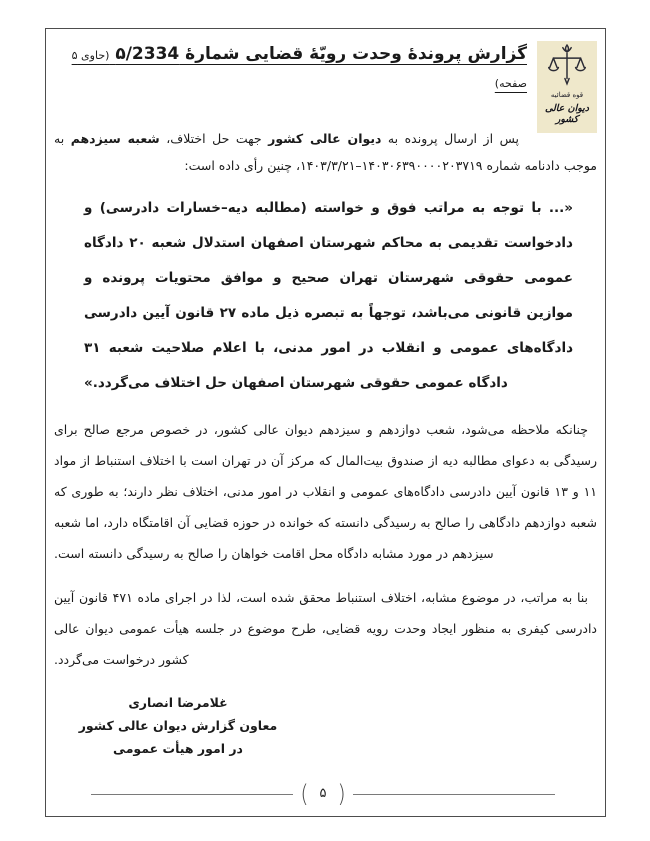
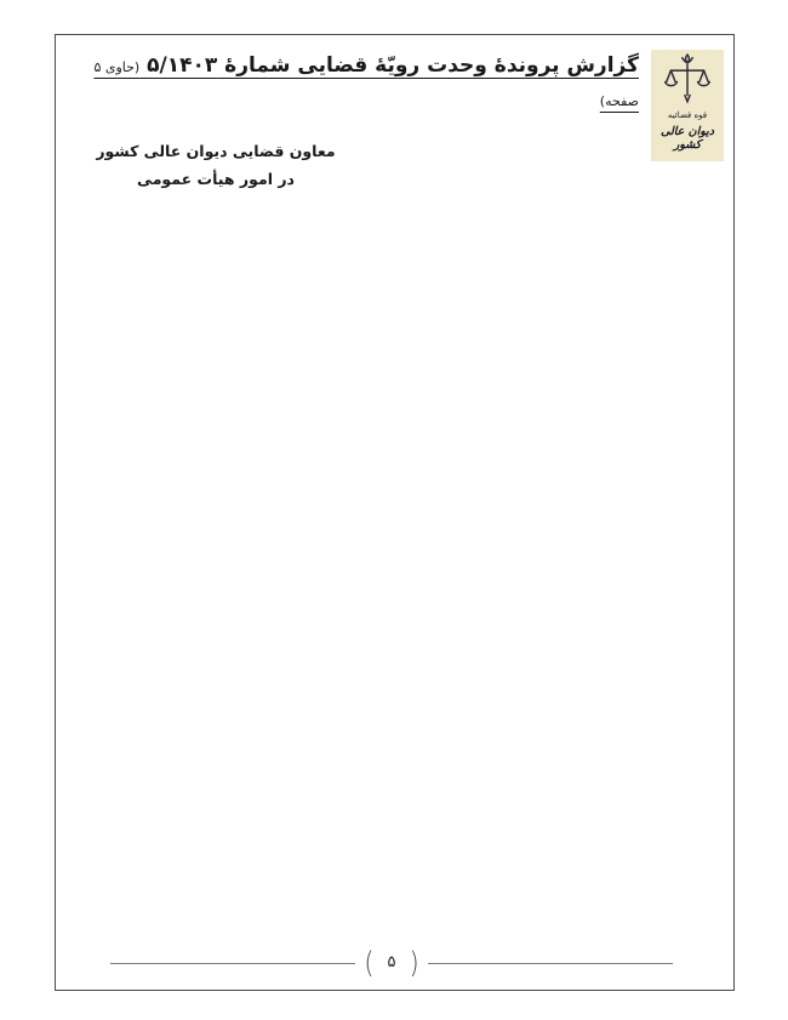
  قوه قضائیه
  دیوان عالی کشور
- گزارش پروندهٔ وحدت رویّهٔ قضایی شمارهٔ ۵/2334 (حاوی ۵ صفحه)
+ گزارش پروندهٔ وحدت رویّهٔ قضایی شمارهٔ ۵/۱۴۰۳ (حاوی ۵ صفحه)
- پس از ارسال پرونده به دیوان عالی کشور جهت حل اختلاف، شعبه سیزدهم به موجب دادنامه شماره ۱۴۰۳۰۶۳۹۰۰۰۰۲۰۳۷۱۹–۱۴۰۳/۳/۲۱، چنین رأی داده است:
- «... با توجه به مراتب فوق و خواسته (مطالبه دیه–خسارات دادرسی) و دادخواست تقدیمی به محاکم شهرستان اصفهان استدلال شعبه ۲۰ دادگاه عمومی حقوقی شهرستان تهران صحیح و موافق محتویات پرونده و موازین قانونی می‌باشد، توجهاً به تبصره ذیل ماده ۲۷ قانون آیین دادرسی دادگاه‌های عمومی و انقلاب در امور مدنی، با اعلام صلاحیت شعبه ۳۱ دادگاه عمومی حقوقی شهرستان اصفهان حل اختلاف می‌گردد.»
- چنانکه ملاحظه می‌شود، شعب دوازدهم و سیزدهم دیوان عالی کشور، در خصوص مرجع صالح برای رسیدگی به دعوای مطالبه دیه از صندوق بیت‌المال که مرکز آن در تهران است با اختلاف استنباط از مواد ۱۱ و ۱۳ قانون آیین دادرسی دادگاه‌های عمومی و انقلاب در امور مدنی، اختلاف نظر دارند؛ به طوری که شعبه دوازدهم دادگاهی را صالح به رسیدگی دانسته که خوانده در حوزه قضایی آن اقامتگاه دارد، اما شعبه سیزدهم در مورد مشابه دادگاه محل اقامت خواهان را صالح به رسیدگی دانسته است.
- بنا به مراتب، در موضوع مشابه، اختلاف استنباط محقق شده است، لذا در اجرای ماده ۴۷۱ قانون آیین دادرسی کیفری به منظور ایجاد وحدت رویه قضایی، طرح موضوع در جلسه هیأت عمومی دیوان عالی کشور درخواست می‌گردد.
- غلامرضا انصاری
- معاون گزارش دیوان عالی کشور
+ معاون قضایی دیوان عالی کشور
  در امور هیأت عمومی
  (
  ۵
  )
